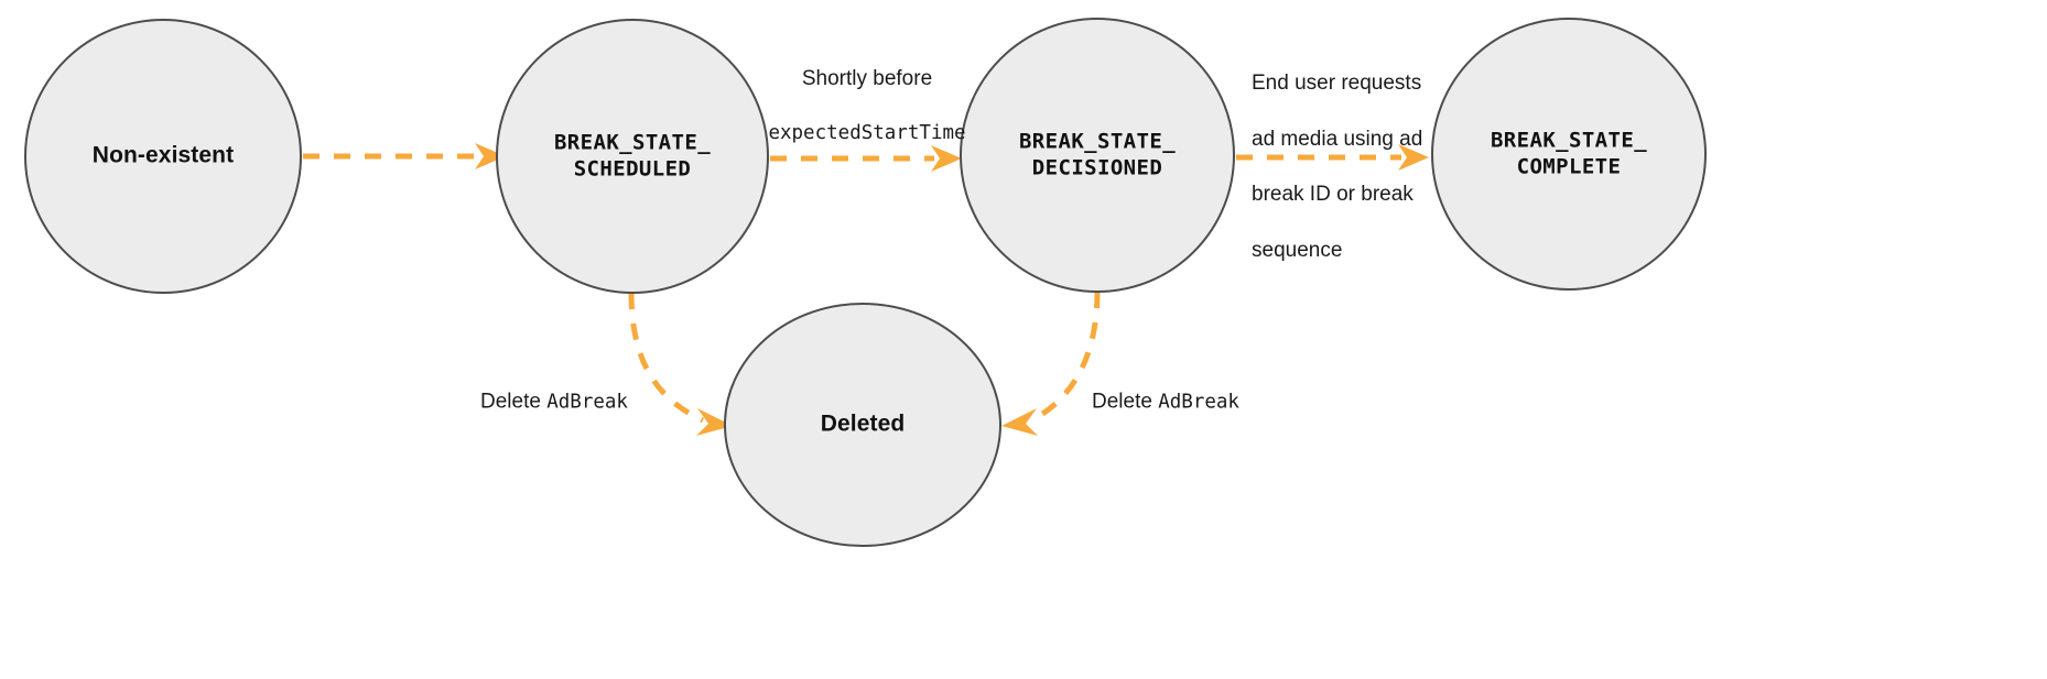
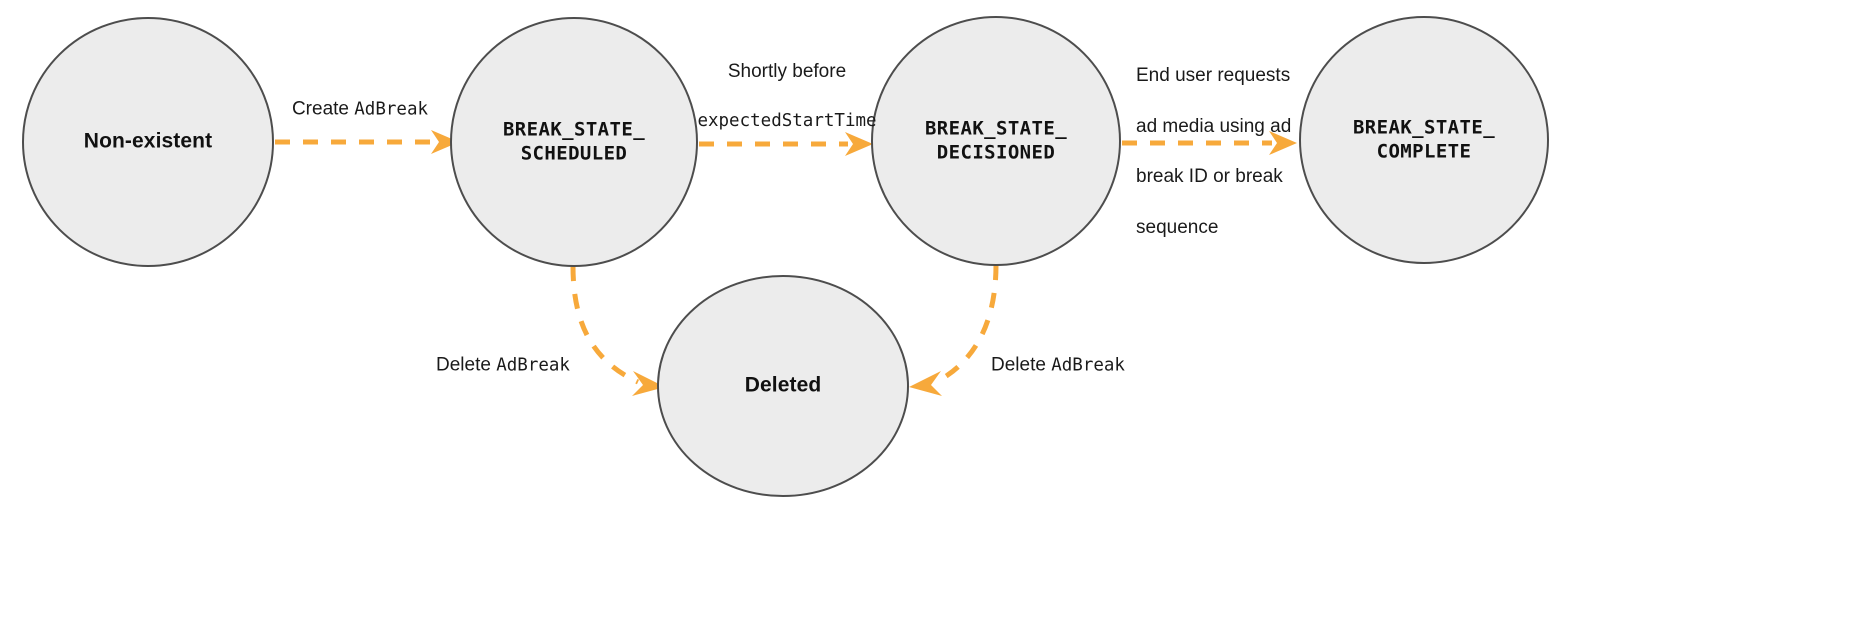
  Non-existent
  BREAK_STATE_
  SCHEDULED
  BREAK_STATE_
  DECISIONED
  BREAK_STATE_
  COMPLETE
  Deleted
+ Create AdBreak
  Shortly before
  expectedStartTime
  End user requests
  ad media using ad
  break ID or break
  sequence
  Delete AdBreak
  Delete AdBreak
